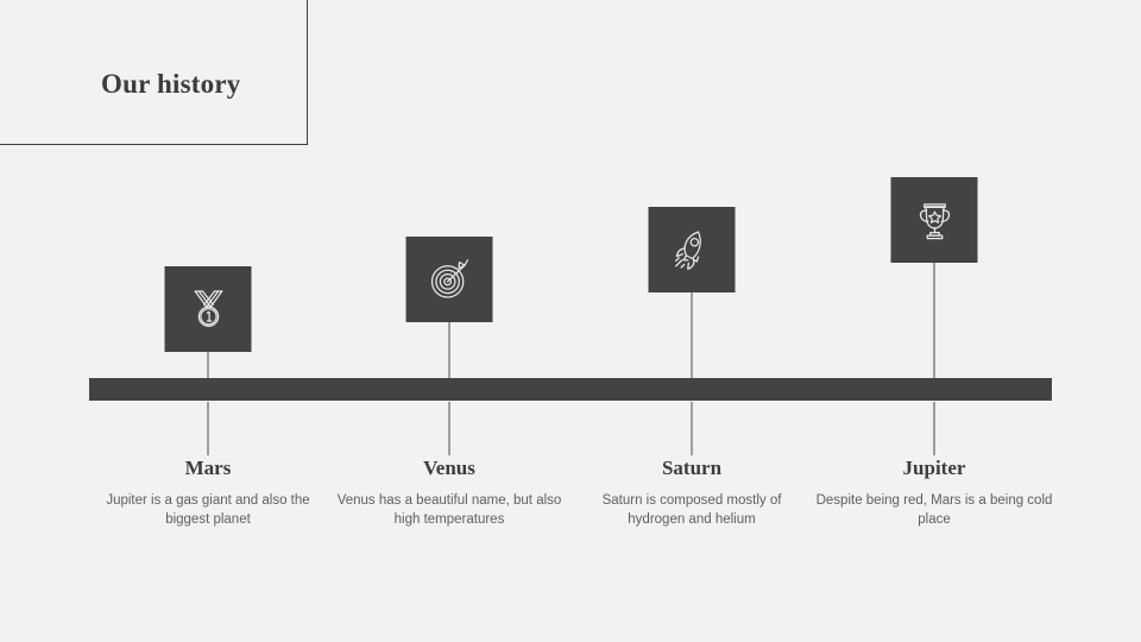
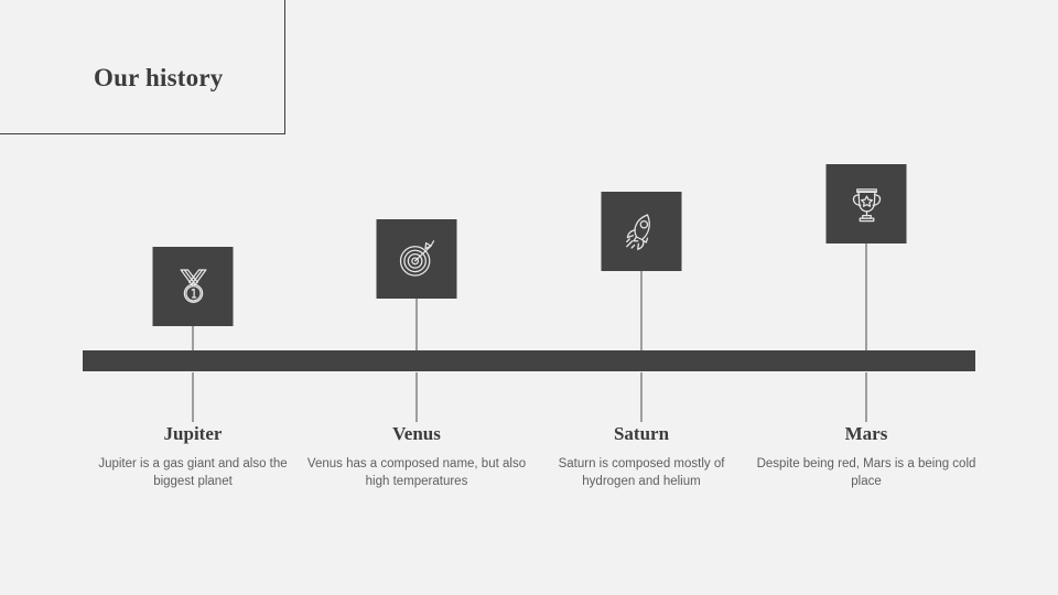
  Our history
- Mars
+ Jupiter
  Jupiter is a gas giant and also the biggest planet
  Venus
- Venus has a beautiful name, but also high temperatures
+ Venus has a composed name, but also high temperatures
  Saturn
  Saturn is composed mostly of hydrogen and helium
- Jupiter
+ Mars
  Despite being red, Mars is a being cold place
